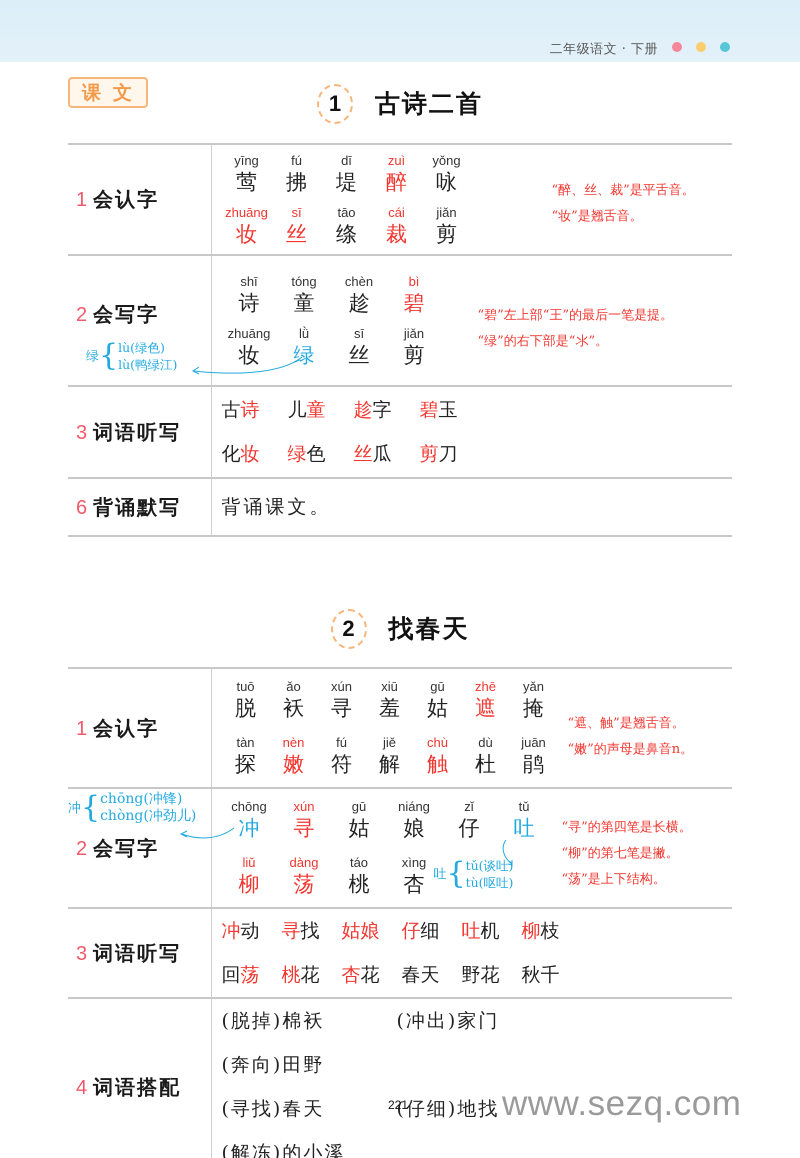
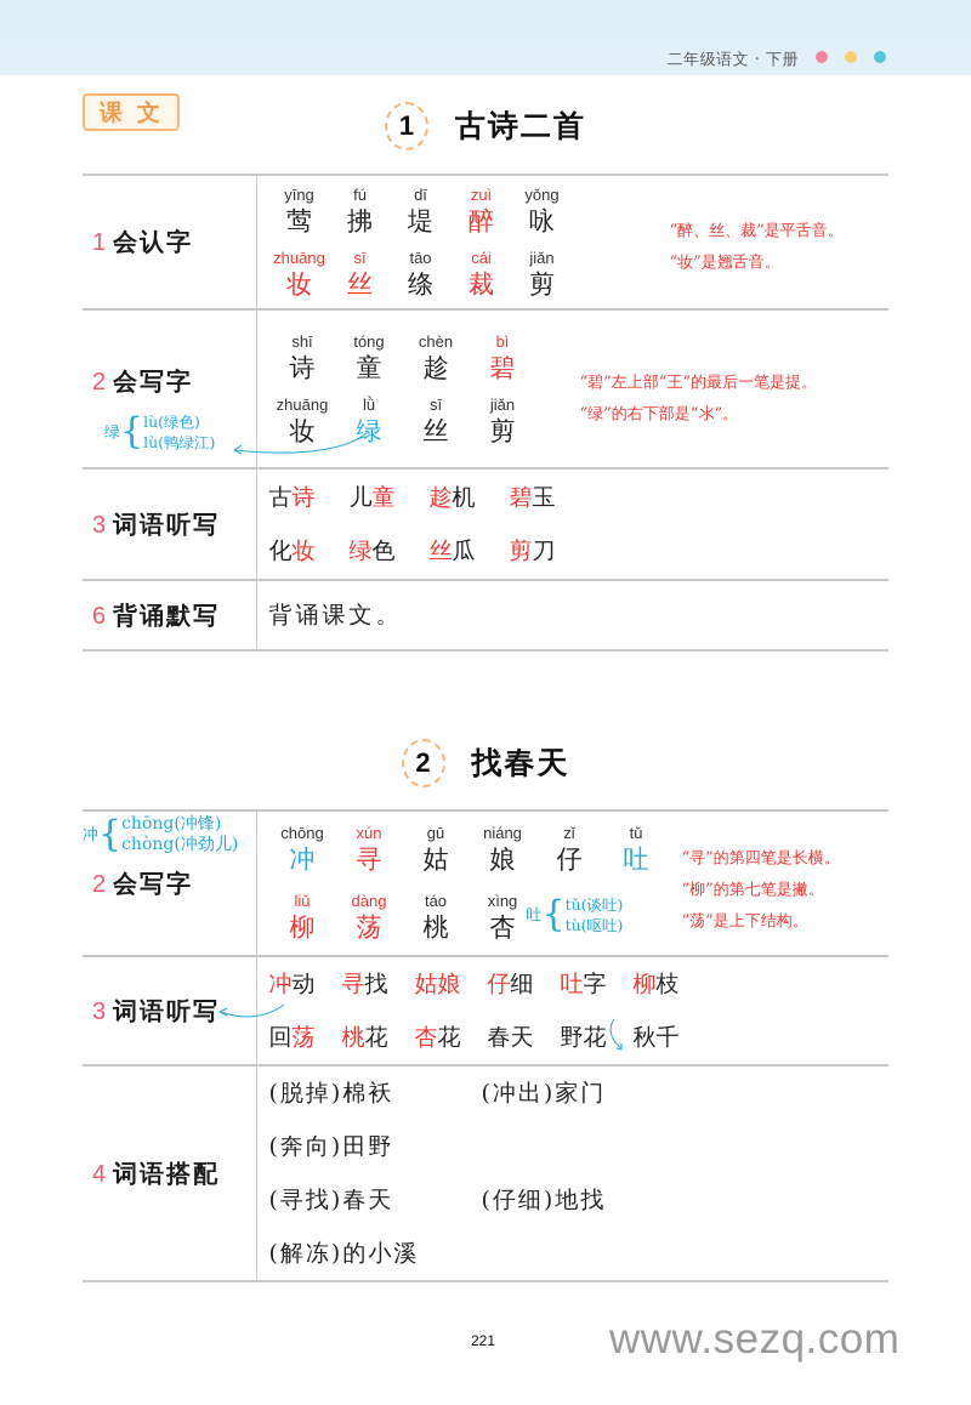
  二年级语文 · 下册
  课文
  1
  古诗二首
  1 会认字	yīng莺fú拂dī堤zuì醉yǒng咏 zhuāng妆sī丝tāo绦cái裁jiǎn剪 “醉、丝、裁”是平舌音。 “妆”是翘舌音。
  2 会写字 绿 { lù(绿色) lù(鸭绿江)	shī诗tóng童chèn趁bì碧 zhuāng妆lǜ绿sī丝jiǎn剪 “碧”左上部“王”的最后一笔是提。 “绿”的右下部是“氺”。
- 3 词语听写	古诗 儿童 趁字 碧玉 化妆 绿色 丝瓜 剪刀
+ 3 词语听写	古诗 儿童 趁机 碧玉 化妆 绿色 丝瓜 剪刀
  6 背诵默写	背诵课文。
  2
  找春天
- 1 会认字	tuō脱ǎo袄xún寻xiū羞gū姑zhē遮yǎn掩 tàn探nèn嫩fú符jiě解chù触dù杜juān鹃 “遮、触”是翘舌音。 “嫩”的声母是鼻音n。
  冲 { chōng(冲锋) chòng(冲劲儿) 2 会写字	chōng冲xún寻gū姑niáng娘zǐ仔tǔ吐 liǔ柳dàng荡táo桃xìng杏 吐 { tǔ(谈吐) tù(呕吐) “寻”的第四笔是长横。 “柳”的第七笔是撇。 “荡”是上下结构。
- 3 词语听写	冲动 寻找 姑娘 仔细 吐机 柳枝 回荡 桃花 杏花 春天 野花 秋千
+ 3 词语听写	冲动 寻找 姑娘 仔细 吐字 柳枝 回荡 桃花 杏花 春天 野花 秋千
  4 词语搭配	(脱掉)棉袄 (冲出)家门(奔向)田野 (寻找)春天 (仔细)地找(解冻)的小溪
  221
  www.sezq.com
